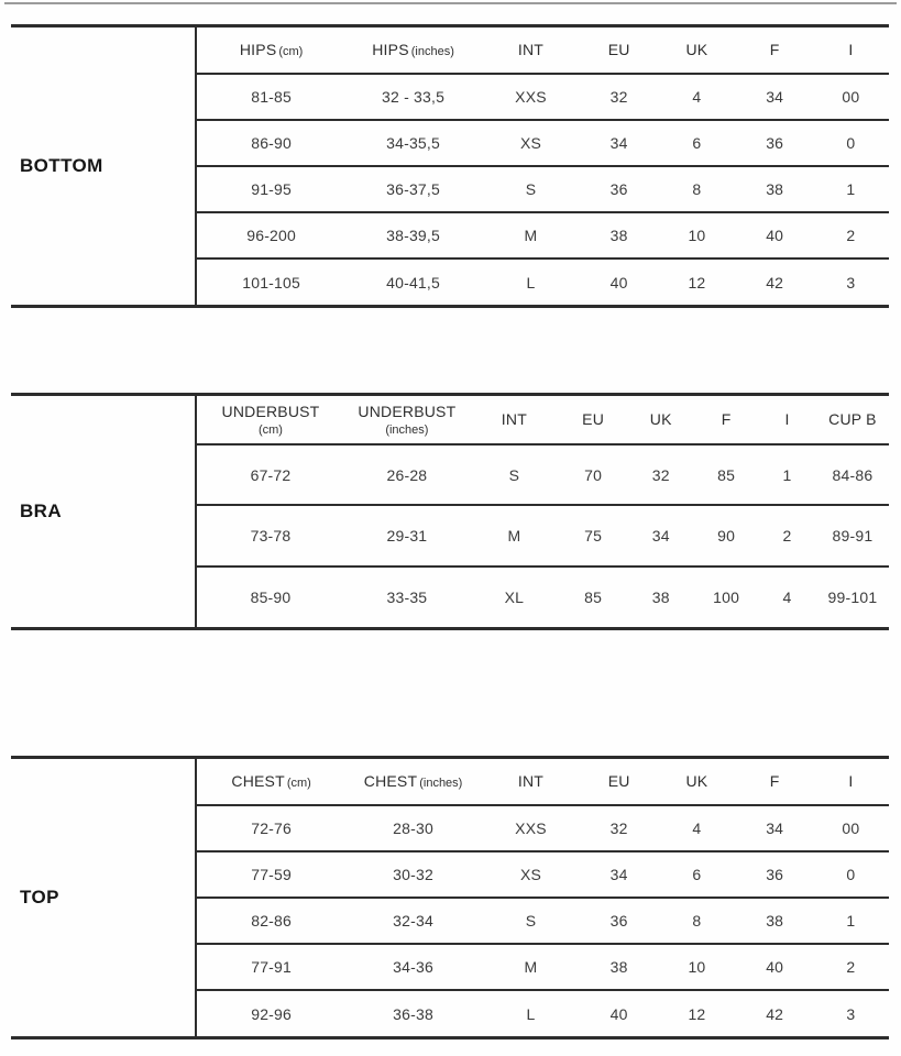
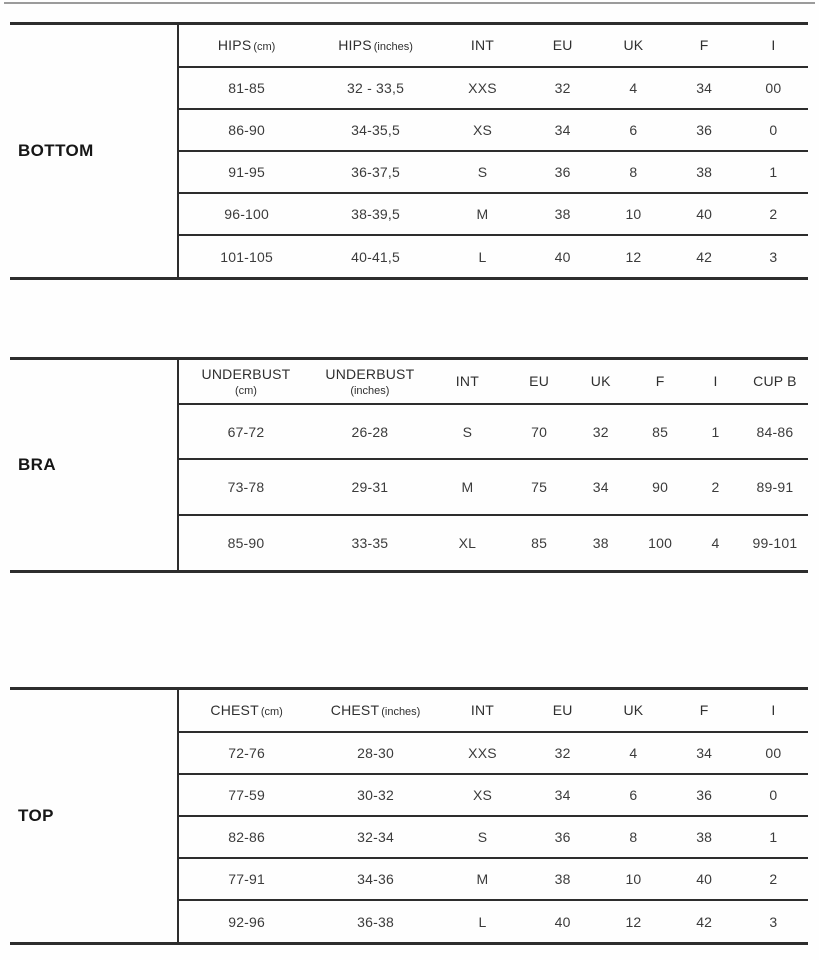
  BOTTOM
  HIPS (cm)	HIPS (inches)	INT	EU	UK	F	I
  81-85	32 - 33,5	XXS	32	4	34	00
  86-90	34-35,5	XS	34	6	36	0
  91-95	36-37,5	S	36	8	38	1
- 96-200	38-39,5	M	38	10	40	2
+ 96-100	38-39,5	M	38	10	40	2
  101-105	40-41,5	L	40	12	42	3
  BRA
  UNDERBUST(cm)	UNDERBUST(inches)	INT	EU	UK	F	I	CUP B
  67-72	26-28	S	70	32	85	1	84-86
  73-78	29-31	M	75	34	90	2	89-91
  85-90	33-35	XL	85	38	100	4	99-101
  TOP
  CHEST (cm)	CHEST (inches)	INT	EU	UK	F	I
  72-76	28-30	XXS	32	4	34	00
  77-59	30-32	XS	34	6	36	0
  82-86	32-34	S	36	8	38	1
  77-91	34-36	M	38	10	40	2
  92-96	36-38	L	40	12	42	3
